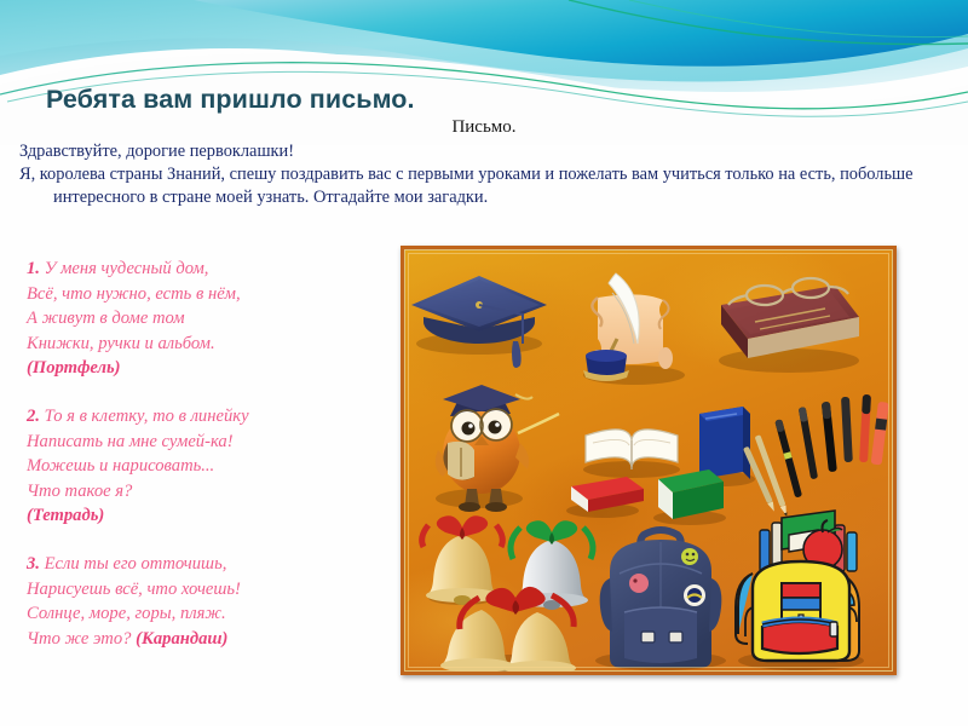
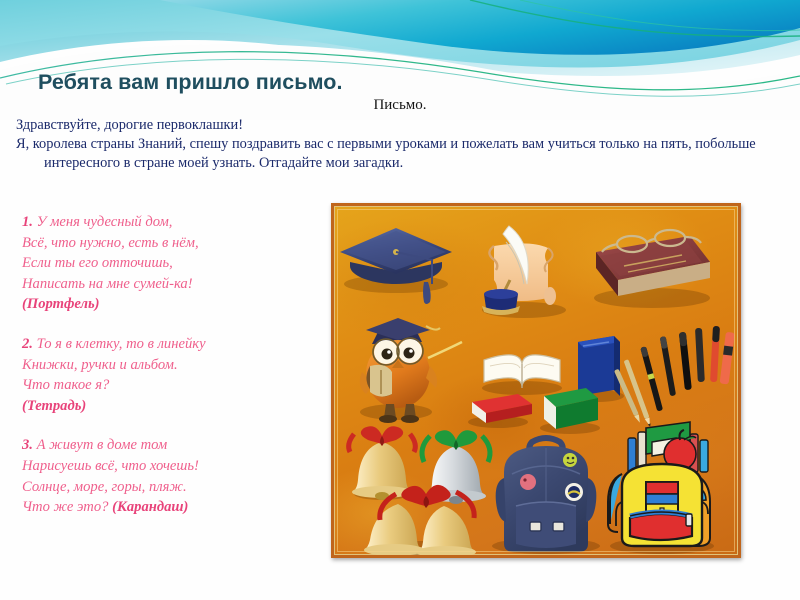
  Ребята вам пришло письмо.
  Письмо.
  Здравствуйте, дорогие первоклашки!
- Я, королева страны Знаний, спешу поздравить вас с первыми уроками и пожелать вам учиться только на есть, побольше интересного в стране моей узнать. Отгадайте мои загадки.
+ Я, королева страны Знаний, спешу поздравить вас с первыми уроками и пожелать вам учиться только на пять, побольше интересного в стране моей узнать. Отгадайте мои загадки.
  1. У меня чудесный дом,
  Всё, что нужно, есть в нём,
- А живут в доме том
+ Если ты его отточишь,
- Книжки, ручки и альбом.
+ Написать на мне сумей-ка!
  (Портфель)
  2. То я в клетку, то в линейку
- Написать на мне сумей-ка!
+ Книжки, ручки и альбом.
- Можешь и нарисовать...
  Что такое я?
  (Тетрадь)
- 3. Если ты его отточишь,
+ 3. А живут в доме том
  Нарисуешь всё, что хочешь!
  Солнце, море, горы, пляж.
  Что же это? (Карандаш)
